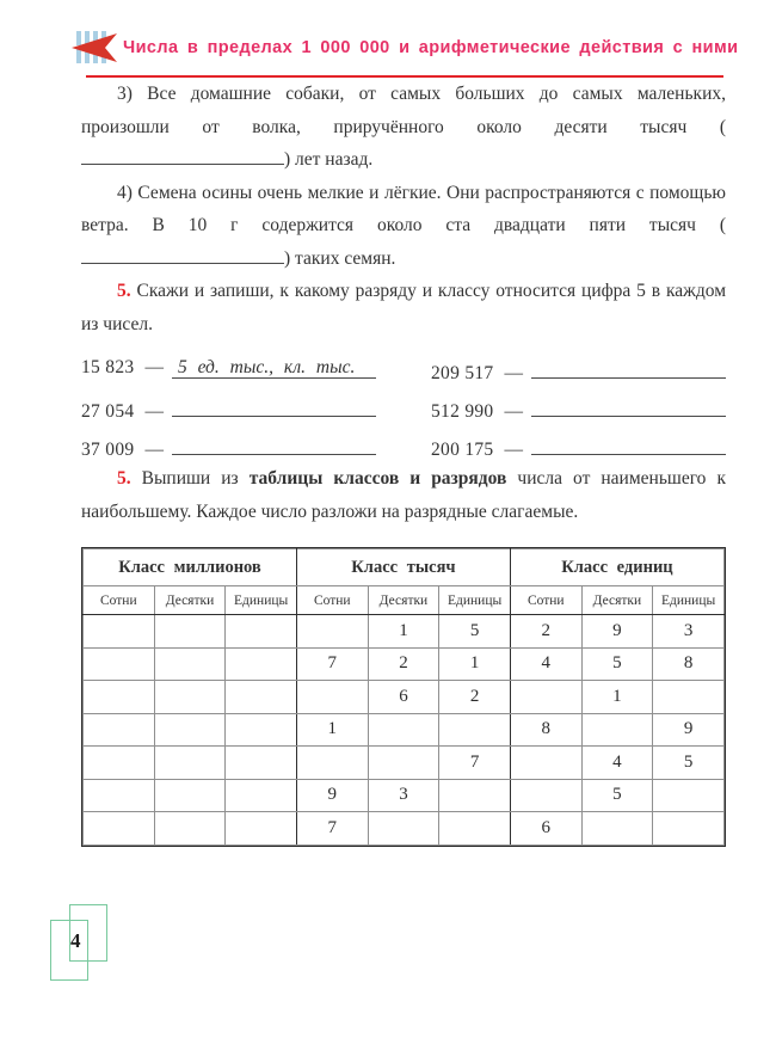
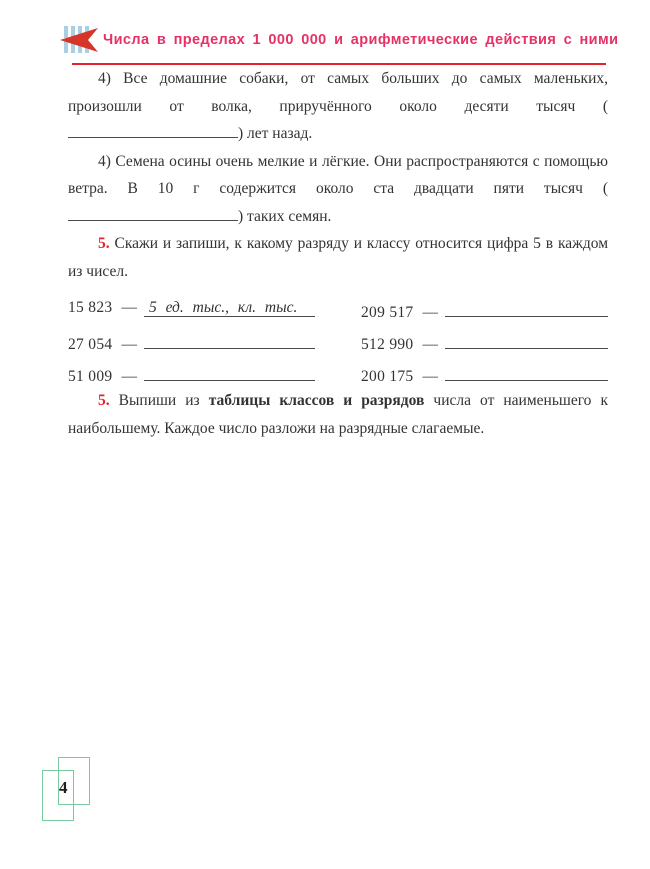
  Числа в пределах 1 000 000 и арифметические действия с ними
- 3) Все домашние собаки, от самых больших до самых маленьких, произошли от волка, приручённого около десяти тысяч () лет назад.
+ 4) Все домашние собаки, от самых больших до самых маленьких, произошли от волка, приручённого около десяти тысяч () лет назад.
  4) Семена осины очень мелкие и лёгкие. Они распространяются с помощью ветра. В 10 г содержится около ста двадцати пяти тысяч () таких семян.
  5. Скажи и запиши, к какому разряду и классу относится цифра 5 в каждом из чисел.
  15 823
  —
  5 ед. тыс., кл. тыс.
  27 054
  —
- 37 009
+ 51 009
  —
  209 517
  —
  512 990
  —
  200 175
  —
  5. Выпиши из таблицы классов и разрядов числа от наименьшего к наибольшему. Каждое число разложи на разрядные слагаемые.
- Класс миллионов	Класс тысяч	Класс единиц
- Сотни	Десятки	Единицы	Сотни	Десятки	Единицы	Сотни	Десятки	Единицы
- 				1	5	2	9	3
- 			7	2	1	4	5	8
- 				6	2		1
- 			1			8		9
- 					7		4	5
- 			9	3			5
- 			7			6
  4
